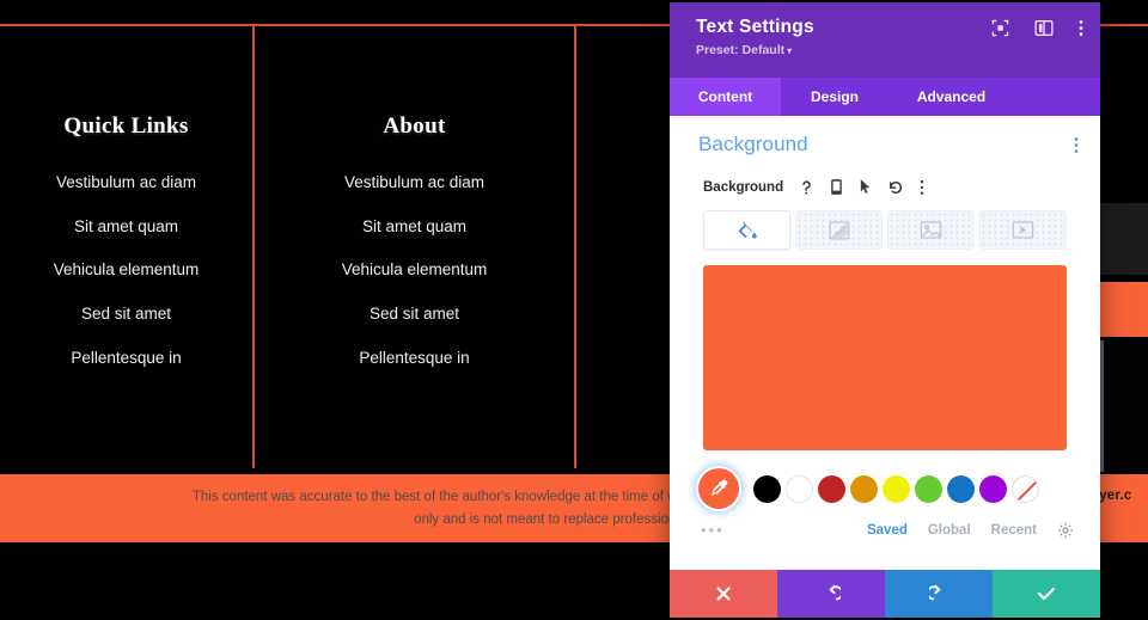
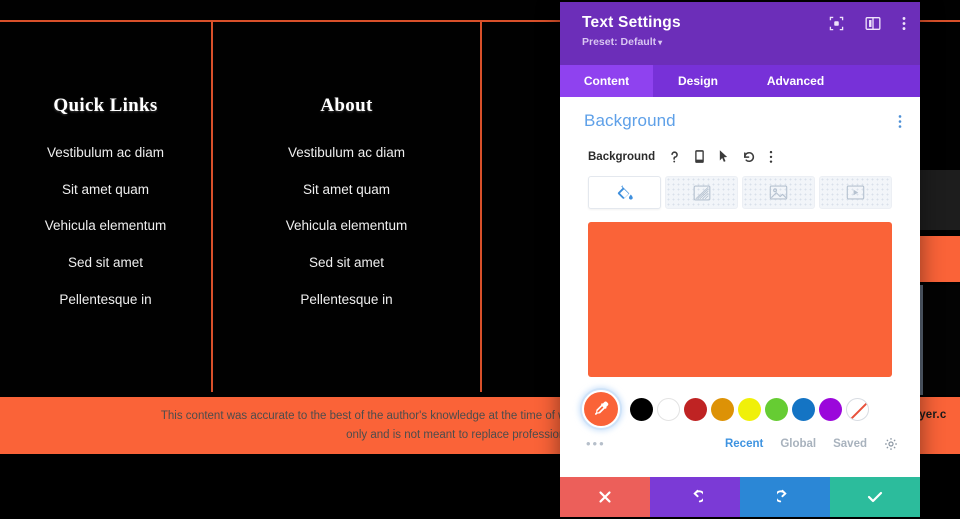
  Quick Links
  Vestibulum ac diam
  Sit amet quam
  Vehicula elementum
  Sed sit amet
  Pellentesque in
  About
  Vestibulum ac diam
  Sit amet quam
  Vehicula elementum
  Sed sit amet
  Pellentesque in
  only and is not meant to replace professio
  yer.c
  Text Settings
  Preset: Default ▾
  Content
  Design
  Advanced
  Background
  Background
  •••
- Saved
+ Recent
  Global
- Recent
+ Saved
